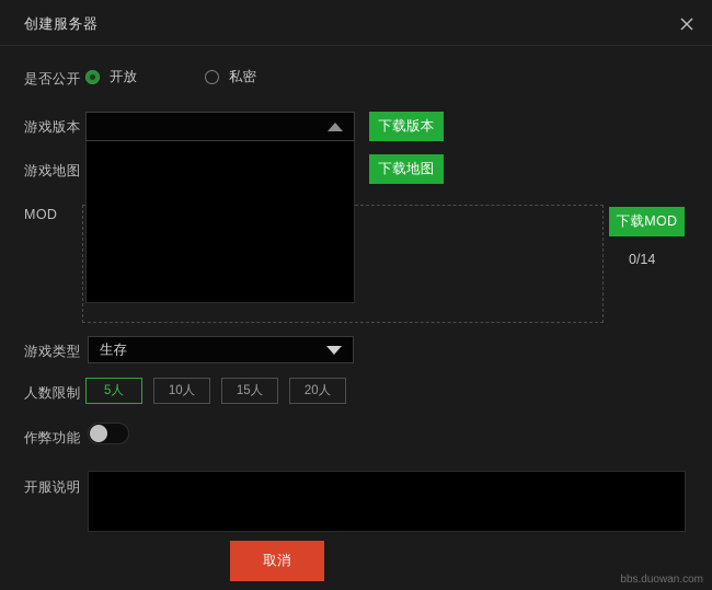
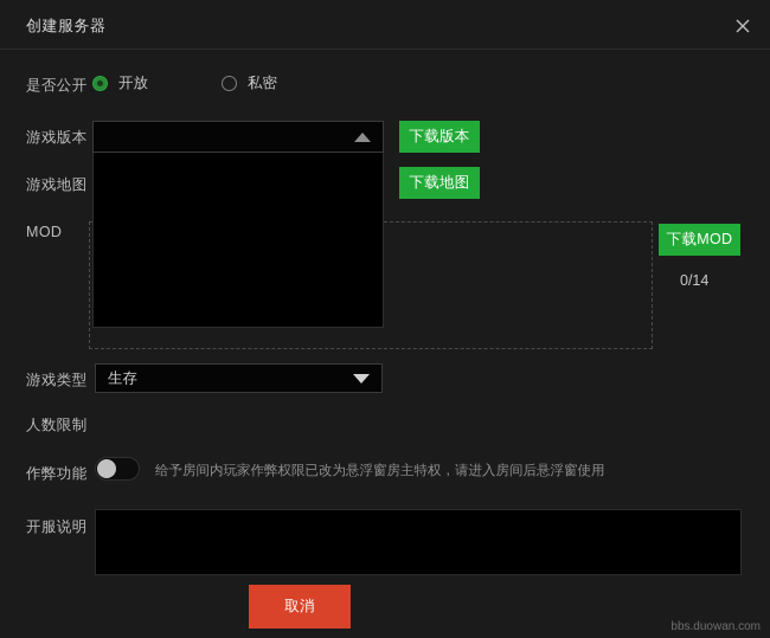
  创建服务器
  是否公开
  开放
  私密
  游戏版本
  下载版本
  游戏地图
  下载地图
  MOD
  下载MOD
  0/14
  游戏类型
  生存
  人数限制
- 5人
- 10人
- 15人
- 20人
  作弊功能
+ 给予房间内玩家作弊权限已改为悬浮窗房主特权，请进入房间后悬浮窗使用
  开服说明
  取消
  bbs.duowan.com
